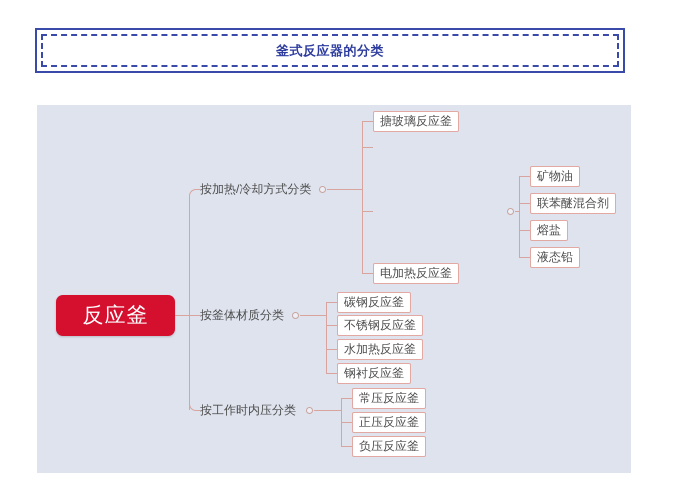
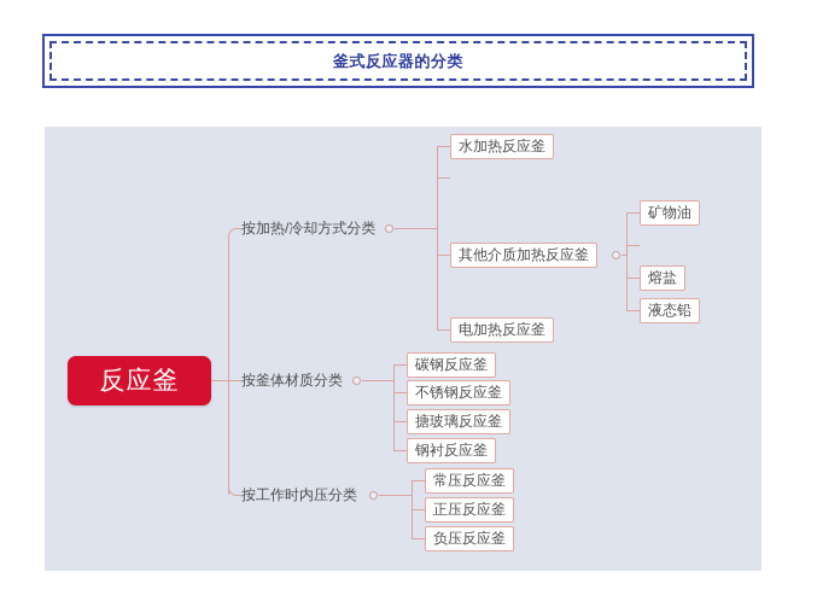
  釜式反应器的分类
  反应釜
  按加热/冷却方式分类
- 搪玻璃反应釜
+ 水加热反应釜
+ 其他介质加热反应釜
  电加热反应釜
  矿物油
- 联苯醚混合剂
  熔盐
  液态铅
  按釜体材质分类
  碳钢反应釜
  不锈钢反应釜
- 水加热反应釜
+ 搪玻璃反应釜
  钢衬反应釜
  按工作时内压分类
  常压反应釜
  正压反应釜
  负压反应釜
